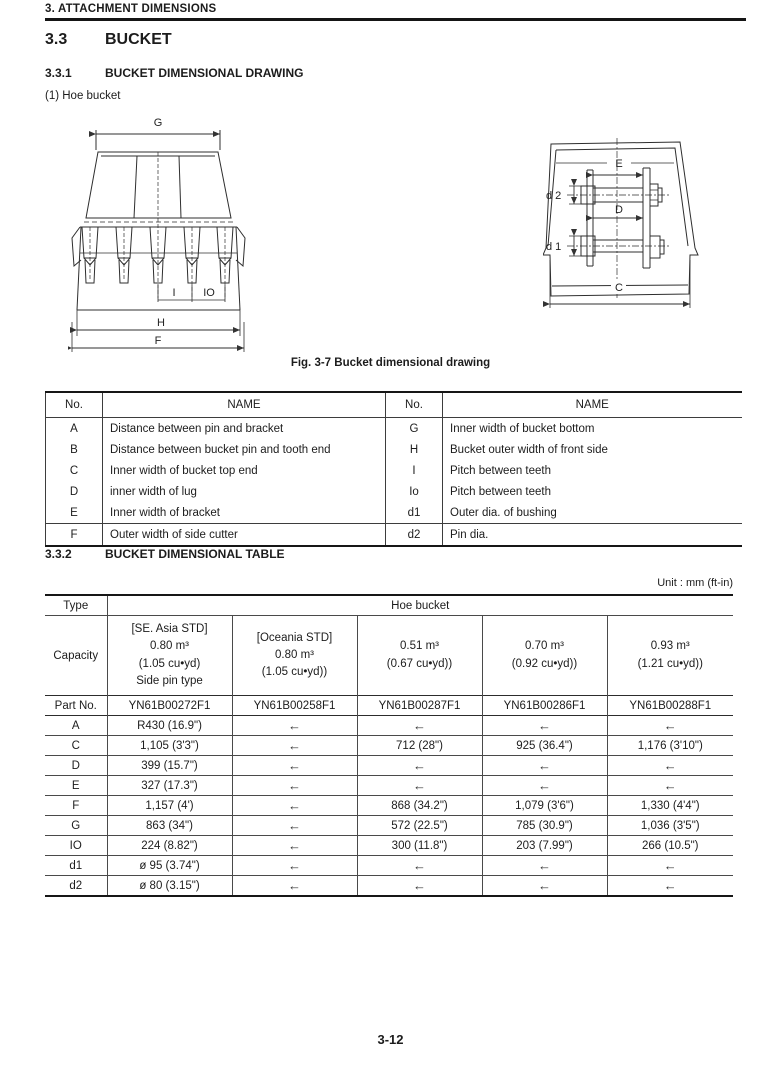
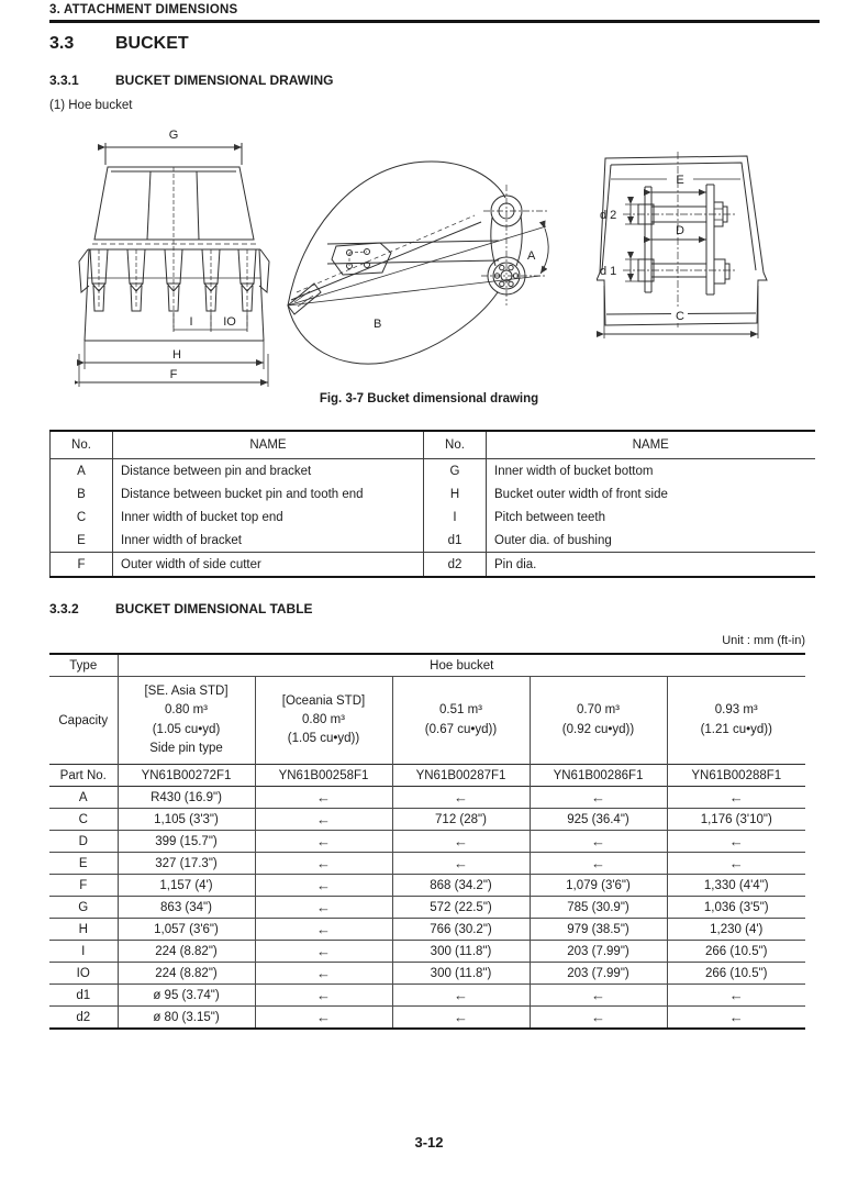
  3. ATTACHMENT DIMENSIONS
  3.3 BUCKET
  3.3.1 BUCKET DIMENSIONAL DRAWING
  (1) Hoe bucket
  G
  I
  IO
  H
  F
+ A
+ B
  E
  d 2
  D
  d 1
  C
  Fig. 3-7 Bucket dimensional drawing
  No.	NAME	No.	NAME
  A	Distance between pin and bracket	G	Inner width of bucket bottom
  B	Distance between bucket pin and tooth end	H	Bucket outer width of front side
  C	Inner width of bucket top end	I	Pitch between teeth
- D	inner width of lug	Io	Pitch between teeth
  E	Inner width of bracket	d1	Outer dia. of bushing
  F	Outer width of side cutter	d2	Pin dia.
  3.3.2 BUCKET DIMENSIONAL TABLE
  Unit : mm (ft-in)
  Type	Hoe bucket
  Capacity	[SE. Asia STD] 0.80 m³ (1.05 cu•yd) Side pin type	[Oceania STD] 0.80 m³ (1.05 cu•yd))	0.51 m³ (0.67 cu•yd))	0.70 m³ (0.92 cu•yd))	0.93 m³ (1.21 cu•yd))
  Part No.	YN61B00272F1	YN61B00258F1	YN61B00287F1	YN61B00286F1	YN61B00288F1
  A	R430 (16.9")	←	←	←	←
  C	1,105 (3'3")	←	712 (28")	925 (36.4")	1,176 (3'10")
  D	399 (15.7")	←	←	←	←
  E	327 (17.3")	←	←	←	←
  F	1,157 (4')	←	868 (34.2")	1,079 (3'6")	1,330 (4'4")
  G	863 (34")	←	572 (22.5")	785 (30.9")	1,036 (3'5")
+ H	1,057 (3'6")	←	766 (30.2")	979 (38.5")	1,230 (4')
+ I	224 (8.82")	←	300 (11.8")	203 (7.99")	266 (10.5")
  IO	224 (8.82")	←	300 (11.8")	203 (7.99")	266 (10.5")
  d1	ø 95 (3.74")	←	←	←	←
  d2	ø 80 (3.15")	←	←	←	←
  3-12
